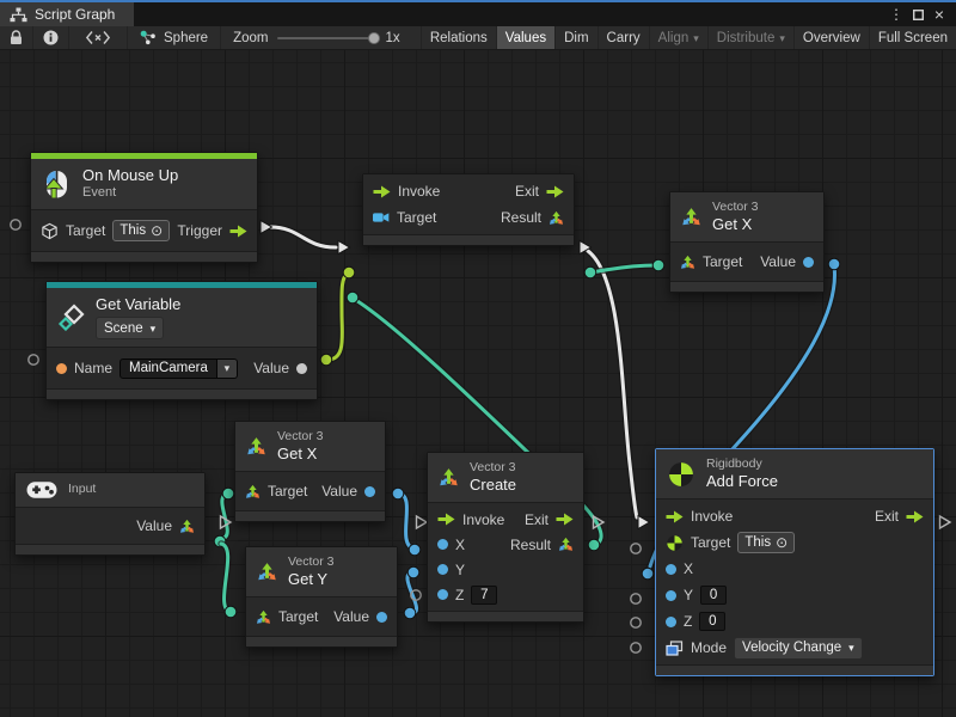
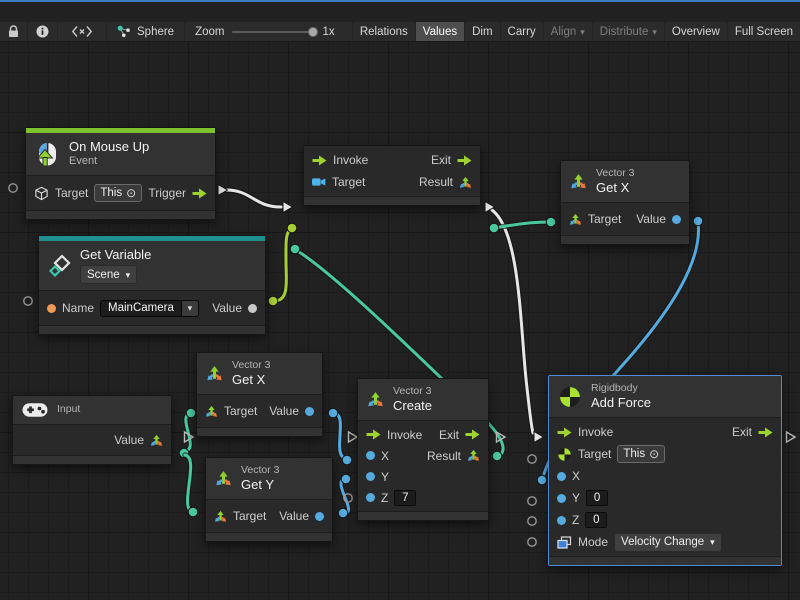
- Script Graph
- ⋮
- ×
  Sphere
  Zoom
  1x
  Relations
  Values
  Dim
  Carry
  Align
  Distribute
  Overview
  Full Screen
  On Mouse Up
  Event
  Target
  This
  Trigger
  Get Variable
  Scene
  Name
  MainCamera
  Value
  Invoke
  Exit
  Target
  Result
  Vector 3
  Get X
  Target
  Value
  Vector 3
  Get X
  Target
  Value
  Vector 3
  Get Y
  Target
  Value
  Input
  Value
  Vector 3
  Create
  Invoke
  Exit
  X
  Result
  Y
  Z
  7
  Rigidbody
  Add Force
  Invoke
  Exit
  Target
  This
  X
  Y
  0
  Z
  0
  Mode
  Velocity Change
